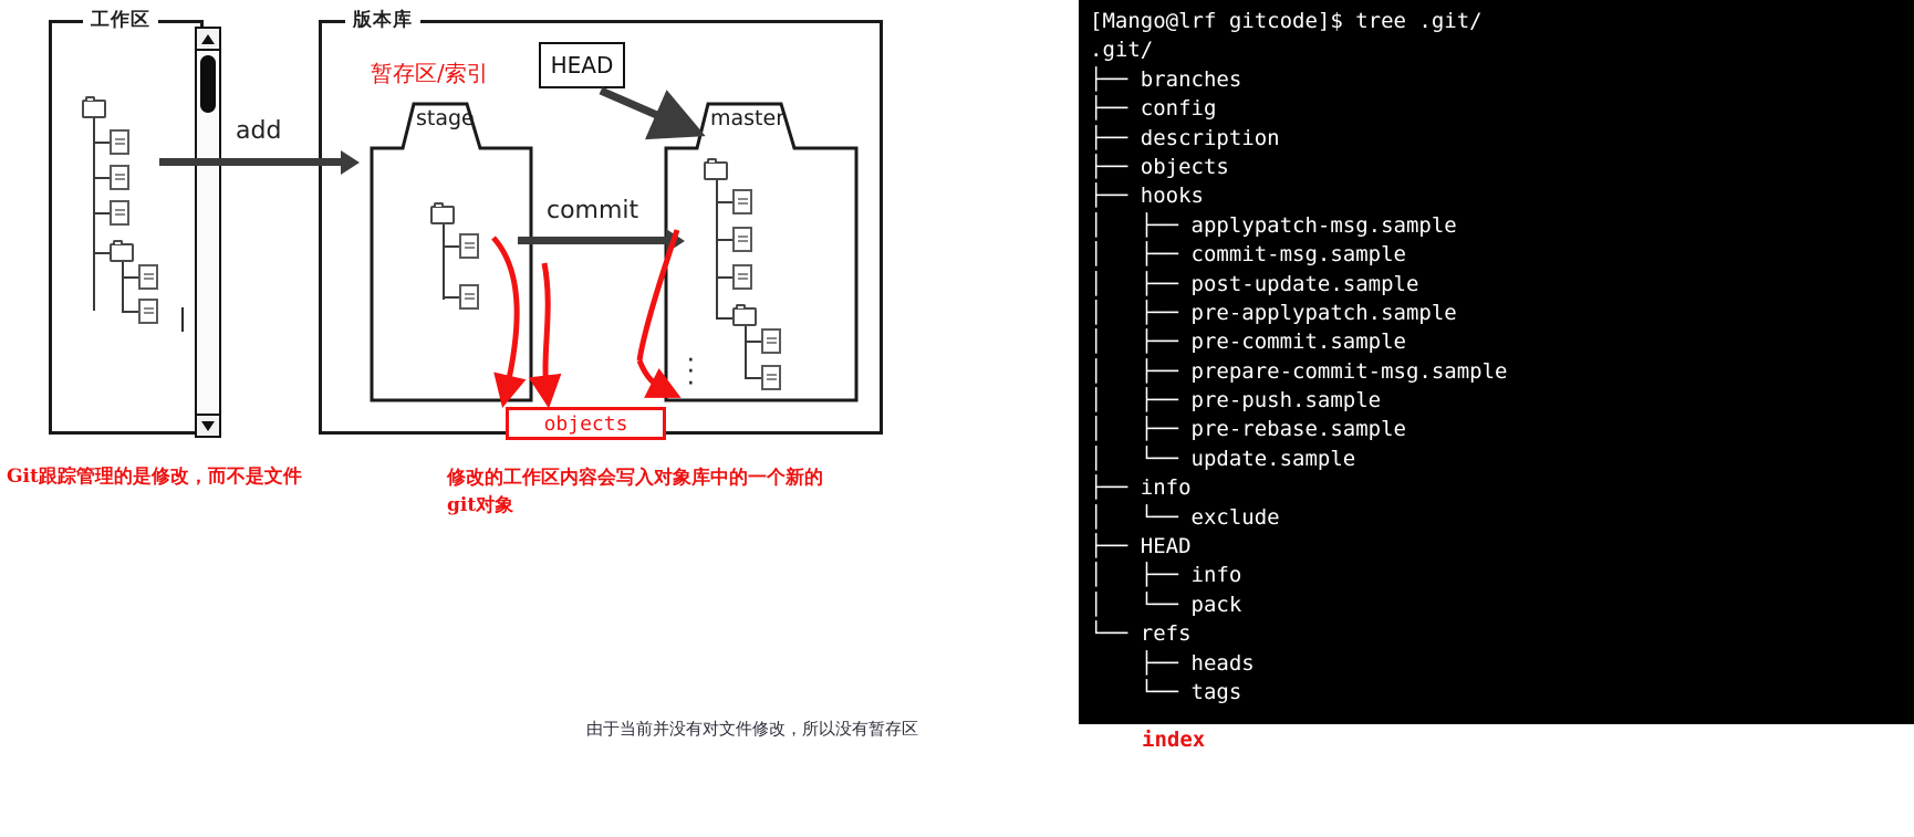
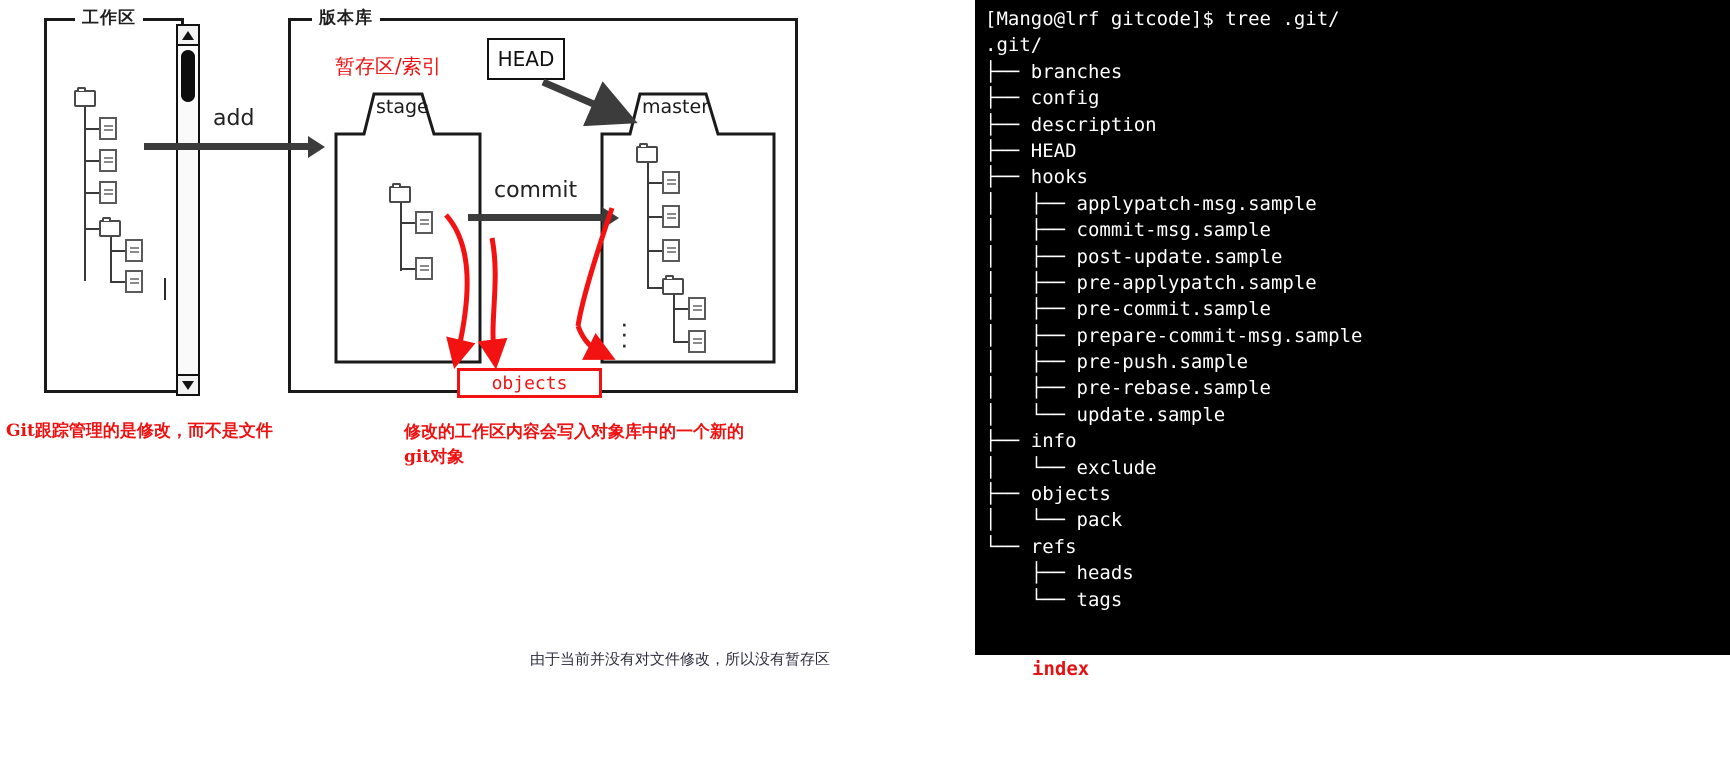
  工作区
  版本库
  暂存区/索引
  HEAD
  stage
  master
  · · ·
  add
  commit
  objects
  Git跟踪管理的是修改，而不是文件
  修改的工作区内容会写入对象库中的一个新的
  git对象
  由于当前并没有对文件修改，所以没有暂存区
  [Mango@lrf gitcode]$ tree .git/
  .git/
  ├── branches
  ├── config
  ├── description
- ├── objects
+ ├── HEAD
  ├── hooks
  │ ├── applypatch-msg.sample
  │ ├── commit-msg.sample
  │ ├── post-update.sample
  │ ├── pre-applypatch.sample
  │ ├── pre-commit.sample
  │ ├── prepare-commit-msg.sample
  │ ├── pre-push.sample
  │ ├── pre-rebase.sample
  │ └── update.sample
  ├── info
  │ └── exclude
- ├── HEAD
+ ├── objects
- │ ├── info
  │ └── pack
  └── refs
  ├── heads
  └── tags
  index
